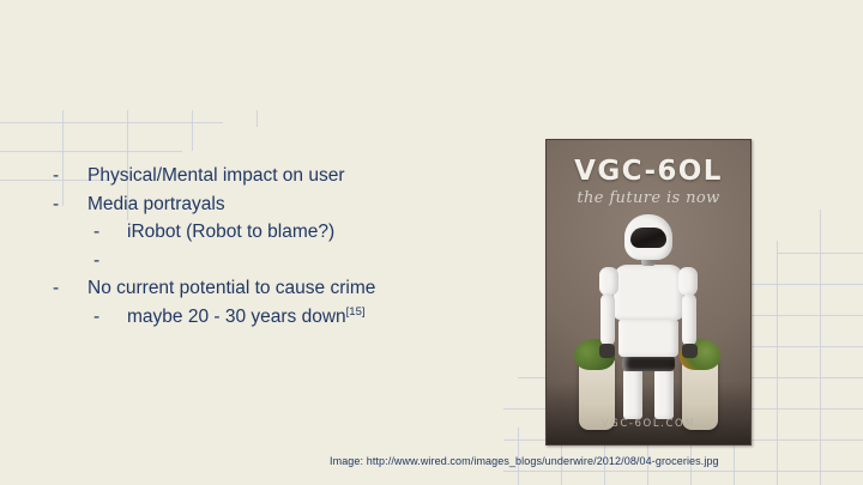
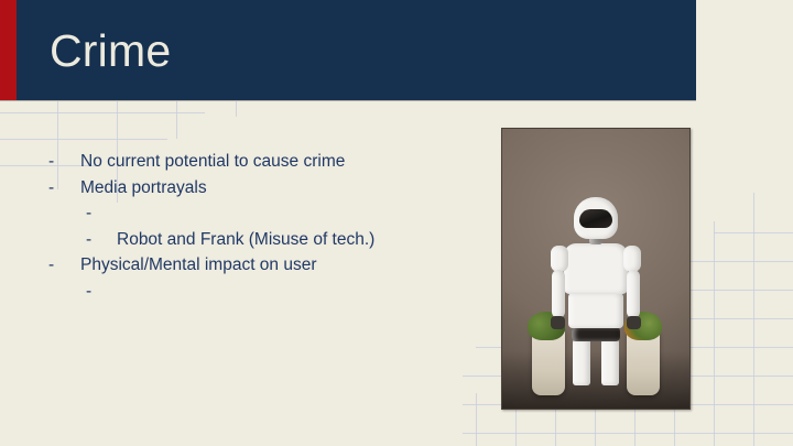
+ Crime
  -
- Physical/Mental impact on user
+ No current potential to cause crime
  -
  Media portrayals
  -
- iRobot (Robot to blame?)
  -
+ Robot and Frank (Misuse of tech.)
  -
- No current potential to cause crime
+ Physical/Mental impact on user
  -
- maybe 20 - 30 years down[15]
- VGC-6OL
- the future is now
- VGC-6OL.COM
- Image: http://www.wired.com/images_blogs/underwire/2012/08/04-groceries.jpg
